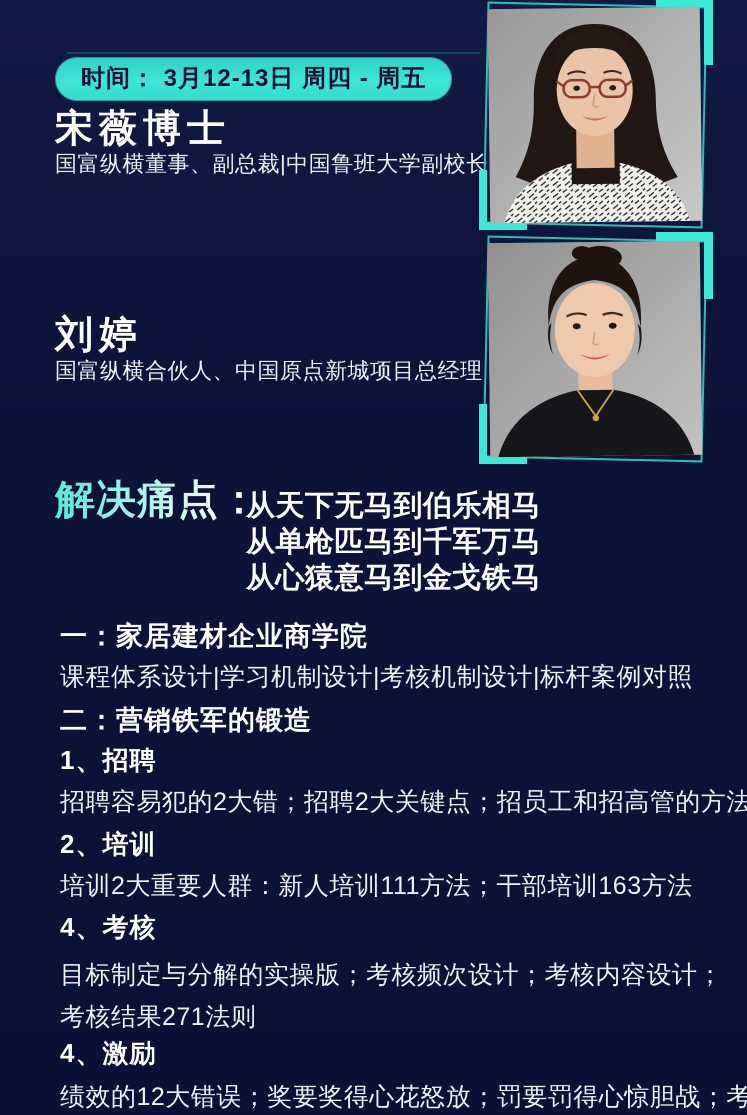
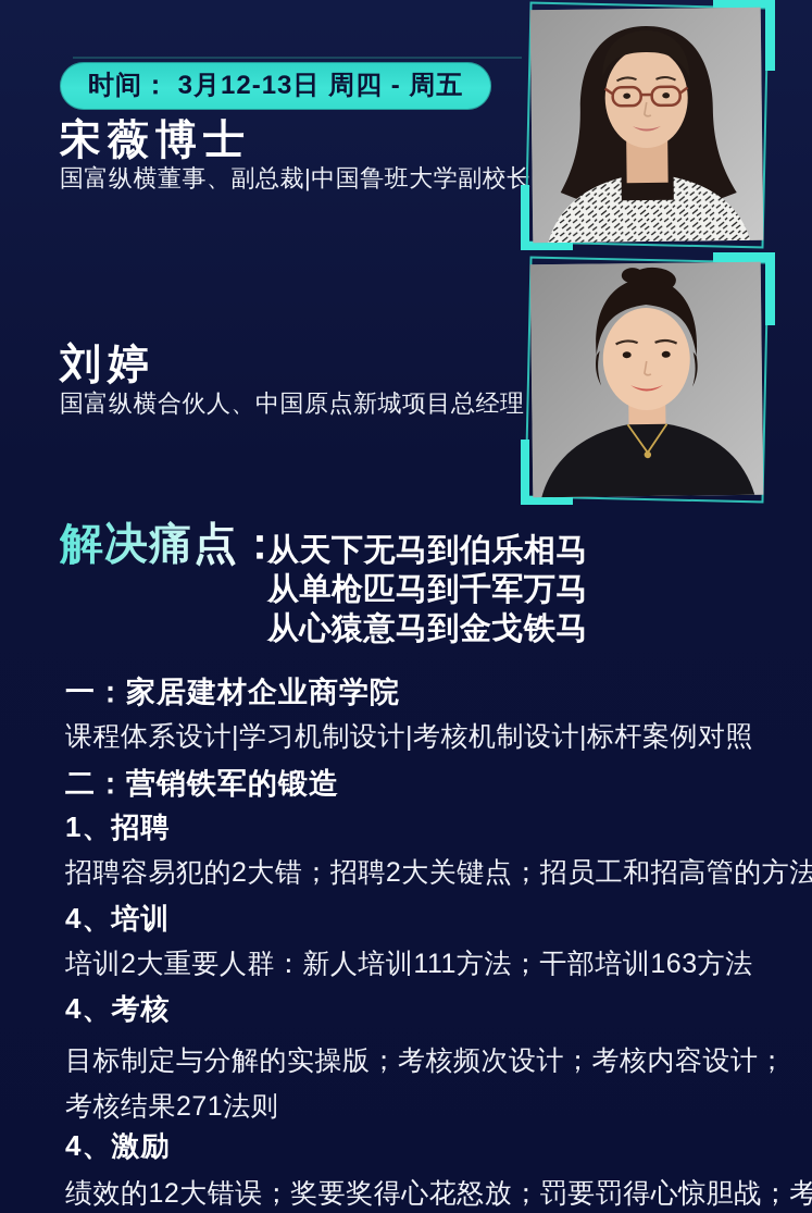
  时间： 3月12-13日 周四 - 周五
  宋薇博士
  国富纵横董事、副总裁|中国鲁班大学副校长
  刘婷
  国富纵横合伙人、中国原点新城项目总经理
  解决痛点：
  从天下无马到伯乐相马
  从单枪匹马到千军万马
  从心猿意马到金戈铁马
  一：家居建材企业商学院
  课程体系设计|学习机制设计|考核机制设计|标杆案例对照
  二：营销铁军的锻造
  1、招聘
  招聘容易犯的2大错；招聘2大关键点；招员工和招高管的方法
- 2、培训
+ 4、培训
  培训2大重要人群：新人培训111方法；干部培训163方法
  4、考核
  目标制定与分解的实操版；考核频次设计；考核内容设计；考核结果271法则
  4、激励
  绩效的12大错误；奖要奖得心花怒放；罚要罚得心惊胆战；考
